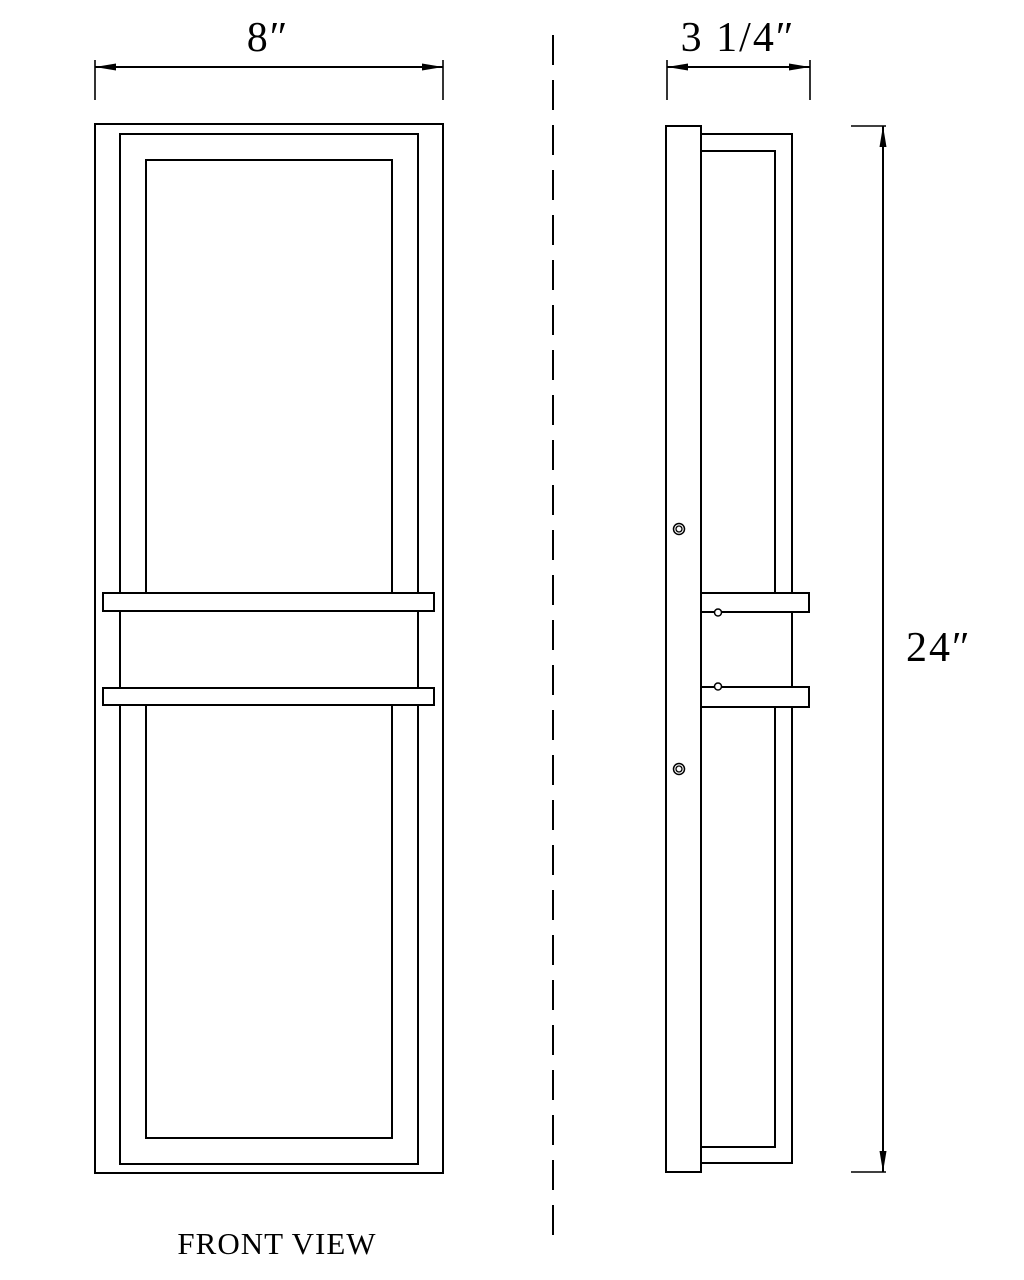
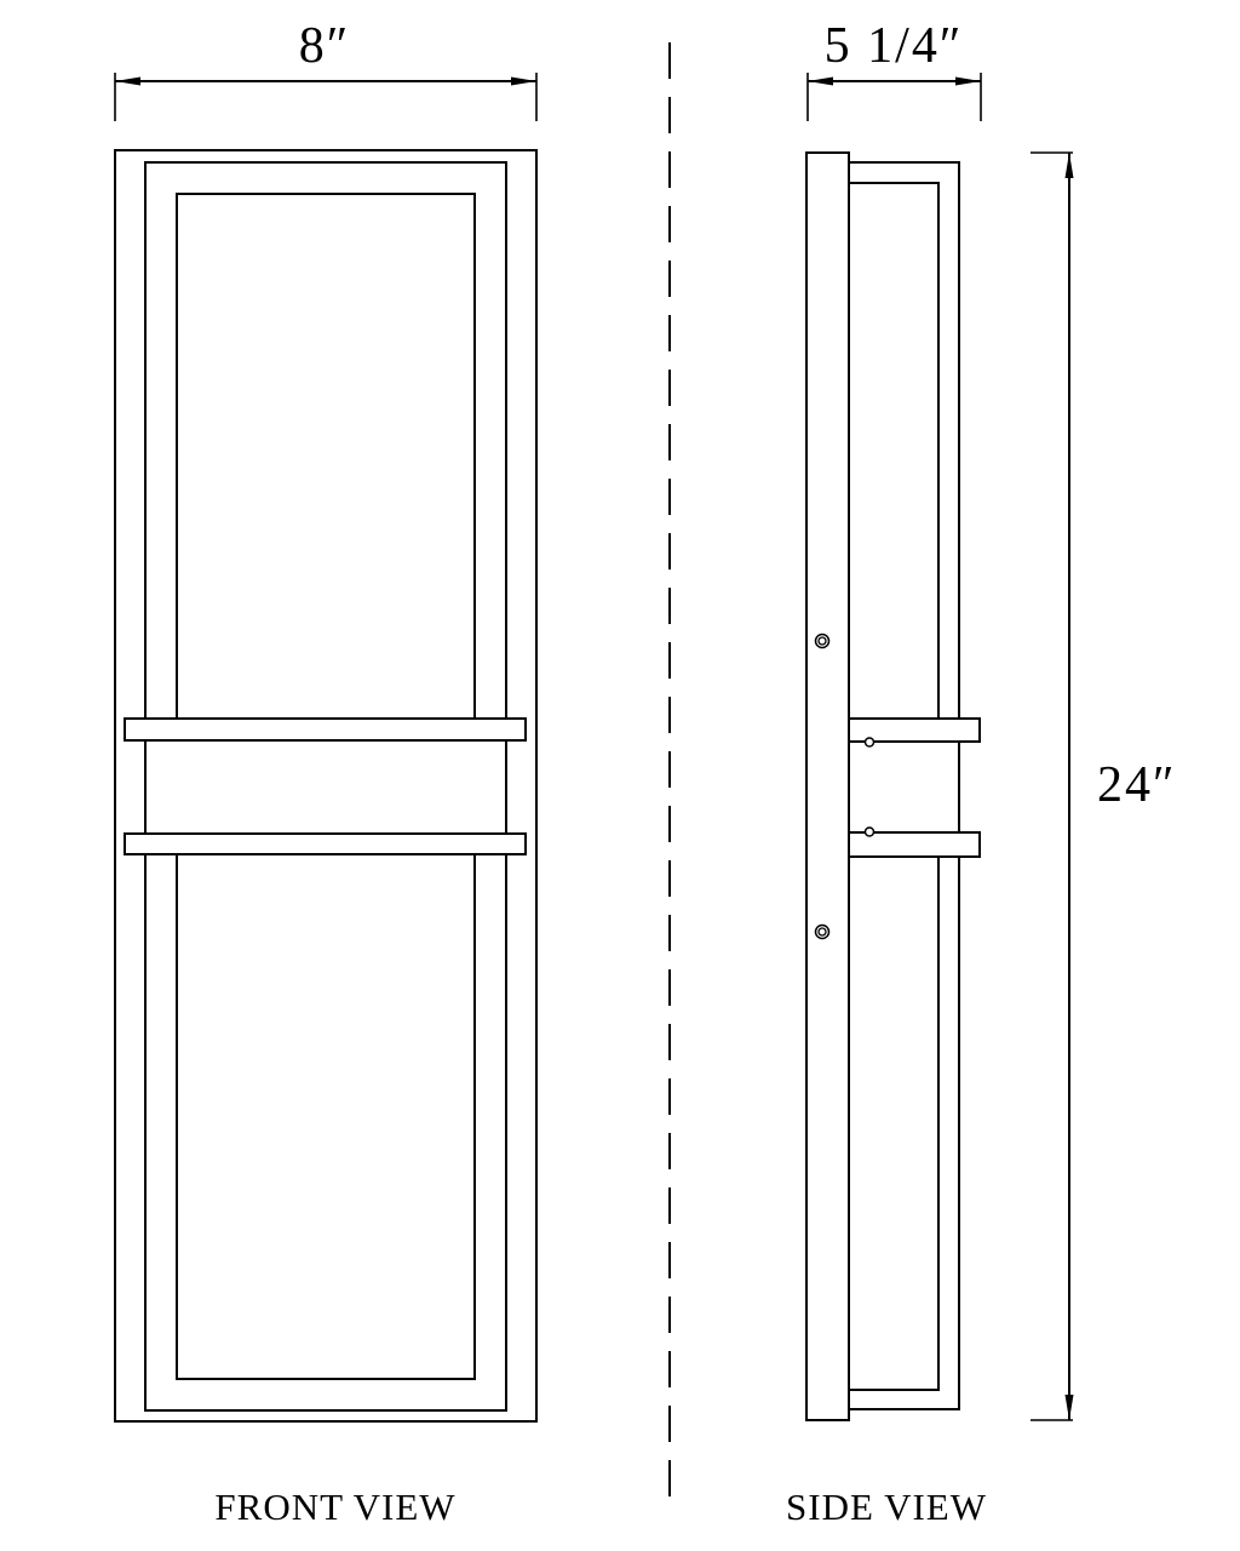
  8″
- 3 1/4″
+ 5 1/4″
  24″
  FRONT VIEW
+ SIDE VIEW
